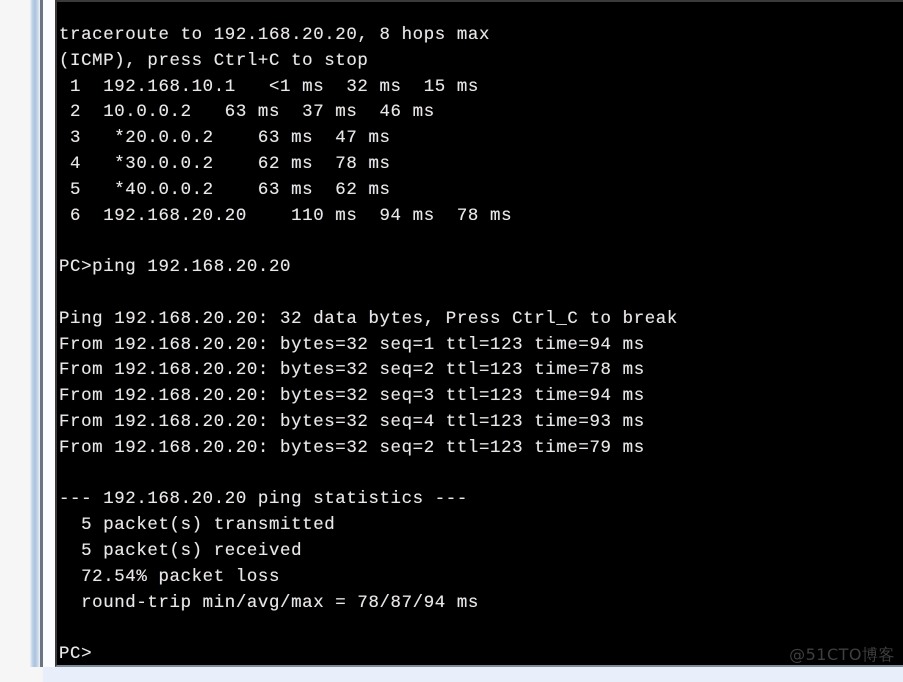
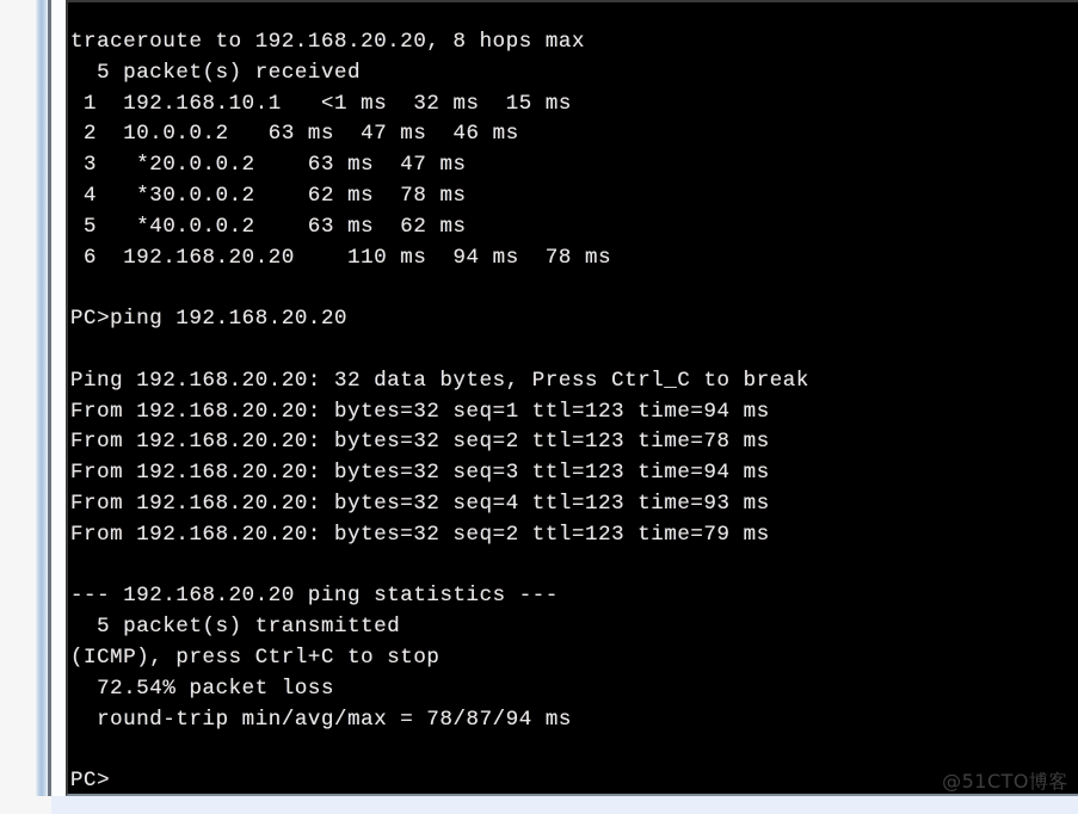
  traceroute to 192.168.20.20, 8 hops max
- (ICMP), press Ctrl+C to stop
+ 5 packet(s) received
  1 192.168.10.1 <1 ms 32 ms 15 ms
- 2 10.0.0.2 63 ms 37 ms 46 ms
+ 2 10.0.0.2 63 ms 47 ms 46 ms
  3 *20.0.0.2 63 ms 47 ms
  4 *30.0.0.2 62 ms 78 ms
  5 *40.0.0.2 63 ms 62 ms
  6 192.168.20.20 110 ms 94 ms 78 ms
  PC>ping 192.168.20.20
  Ping 192.168.20.20: 32 data bytes, Press Ctrl_C to break
  From 192.168.20.20: bytes=32 seq=1 ttl=123 time=94 ms
  From 192.168.20.20: bytes=32 seq=2 ttl=123 time=78 ms
  From 192.168.20.20: bytes=32 seq=3 ttl=123 time=94 ms
  From 192.168.20.20: bytes=32 seq=4 ttl=123 time=93 ms
  From 192.168.20.20: bytes=32 seq=2 ttl=123 time=79 ms
  --- 192.168.20.20 ping statistics ---
  5 packet(s) transmitted
- 5 packet(s) received
+ (ICMP), press Ctrl+C to stop
  72.54% packet loss
  round-trip min/avg/max = 78/87/94 ms
  PC>
  @51CTO博客
